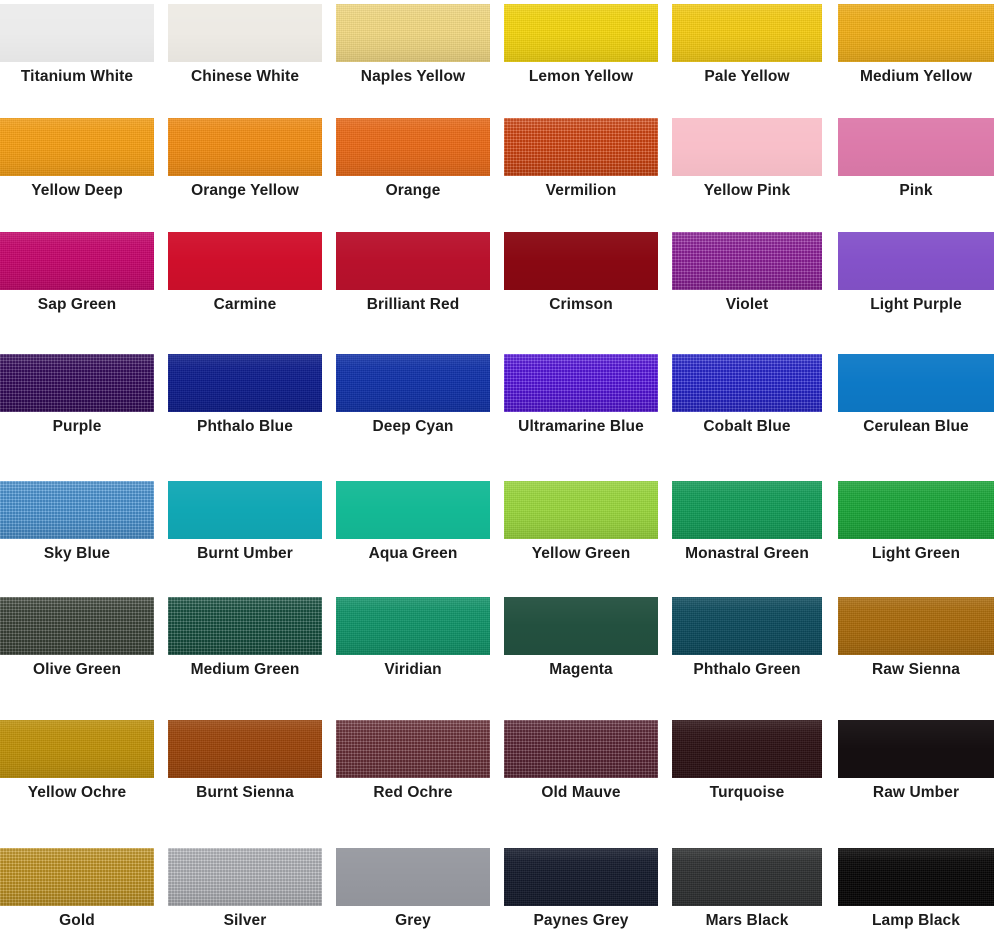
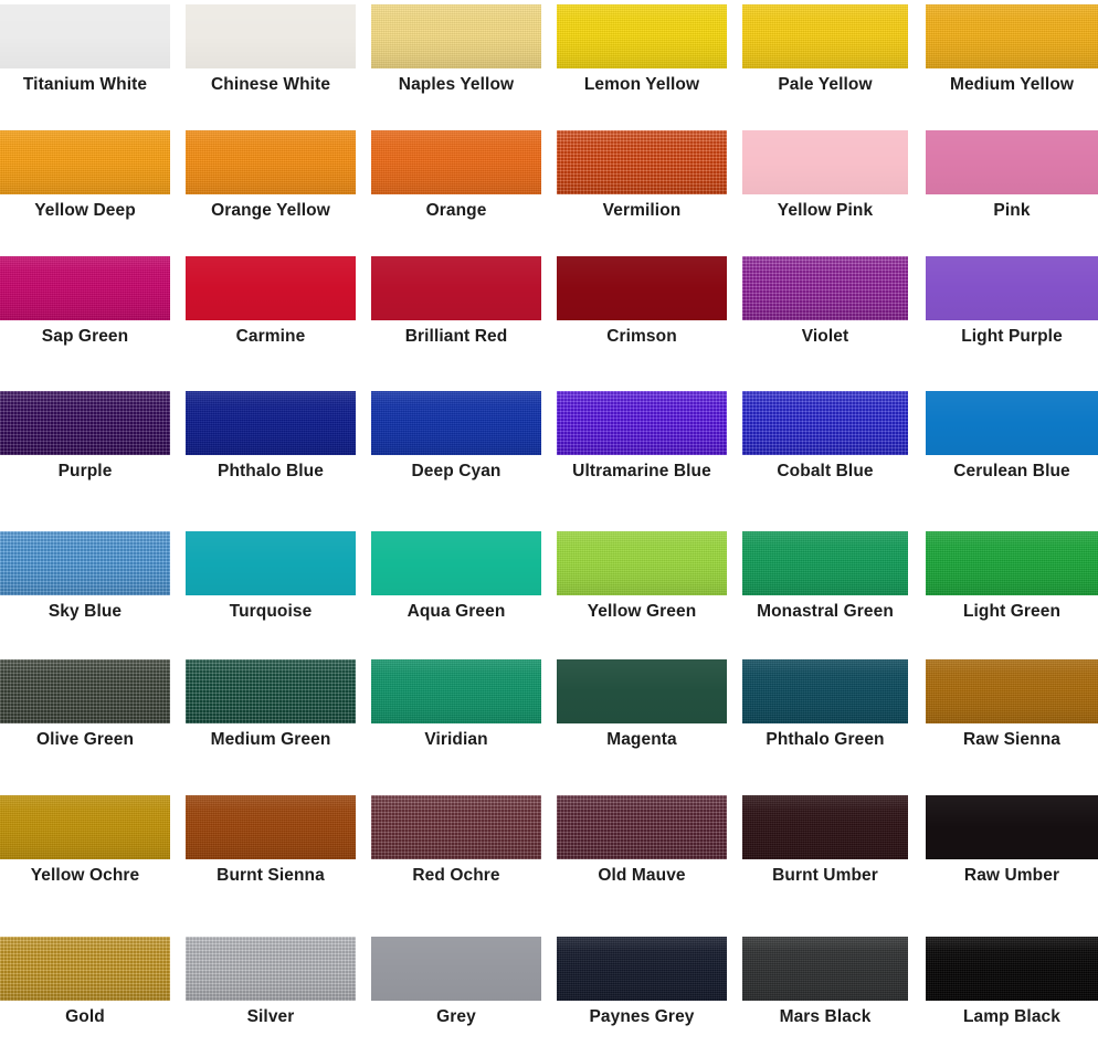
  Titanium White
  Chinese White
  Naples Yellow
  Lemon Yellow
  Pale Yellow
  Medium Yellow
  Yellow Deep
  Orange Yellow
  Orange
  Vermilion
  Yellow Pink
  Pink
  Sap Green
  Carmine
  Brilliant Red
  Crimson
  Violet
  Light Purple
  Purple
  Phthalo Blue
  Deep Cyan
  Ultramarine Blue
  Cobalt Blue
  Cerulean Blue
  Sky Blue
- Burnt Umber
+ Turquoise
  Aqua Green
  Yellow Green
  Monastral Green
  Light Green
  Olive Green
  Medium Green
  Viridian
  Magenta
  Phthalo Green
  Raw Sienna
  Yellow Ochre
  Burnt Sienna
  Red Ochre
  Old Mauve
- Turquoise
+ Burnt Umber
  Raw Umber
  Gold
  Silver
  Grey
  Paynes Grey
  Mars Black
  Lamp Black
